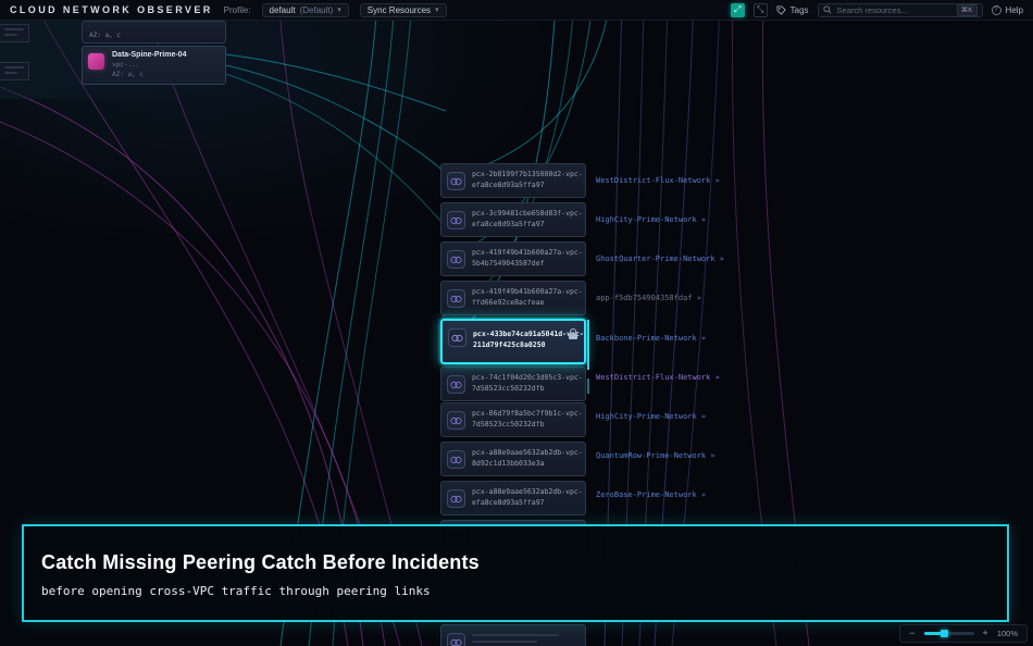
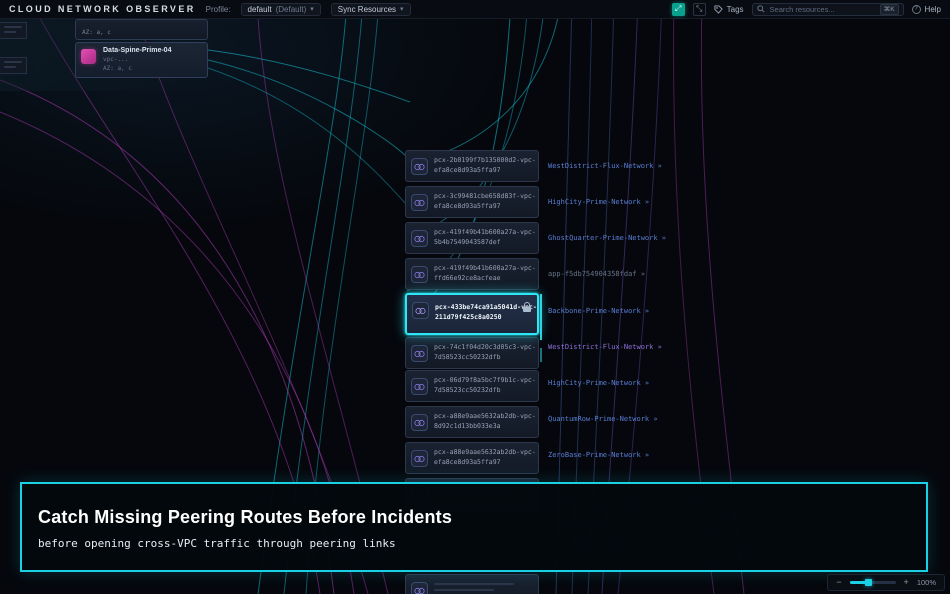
  CLOUD NETWORK OBSERVER
  Profile:
  default
  (Default)
  Sync Resources
  ⤢
  ⤡
  Tags
  Search resources...
  Help
  pcx-2b0199f7b135000d2-vpc-
  efa8ce8d93a5ffa97
  pcx-3c99481cbe658d83f-vpc-
  efa8ce8d93a5ffa97
  pcx-419f49b41b600a27a-vpc-
  5b4b7549043587def
  pcx-419f49b41b600a27a-vpc-
  ffd66e92ce8acfeae
  pcx-433be74ca91a5041d--
  211d79f425c8a0250
  pcx-74c1f04d20c3d05c3-vpc-
  7d58523cc50232dfb
  pcx-06d79f8a5bc7f9b1c-vpc-
  7d58523cc50232dfb
  pcx-a88e9aae5632ab2db-vpc-
  8d92c1d13bb033e3a
  pcx-a88e9aae5632ab2db-vpc-
  efa8ce8d93a5ffa97
  WestDistrict-Flux-Network »
  HighCity-Prime-Network »
  GhostQuarter-Prime-Network »
  app-f5db754904358fdaf »
  Backbone-Prime-Network »
  WestDistrict-Flux-Network »
  HighCity-Prime-Network »
  QuantumRow-Prime-Network »
  ZeroBase-Prime-Network »
- Catch Missing Peering Catch Before Incidents
+ Catch Missing Peering Routes Before Incidents
  before opening cross-VPC traffic through peering links
  −
  +
  100%
